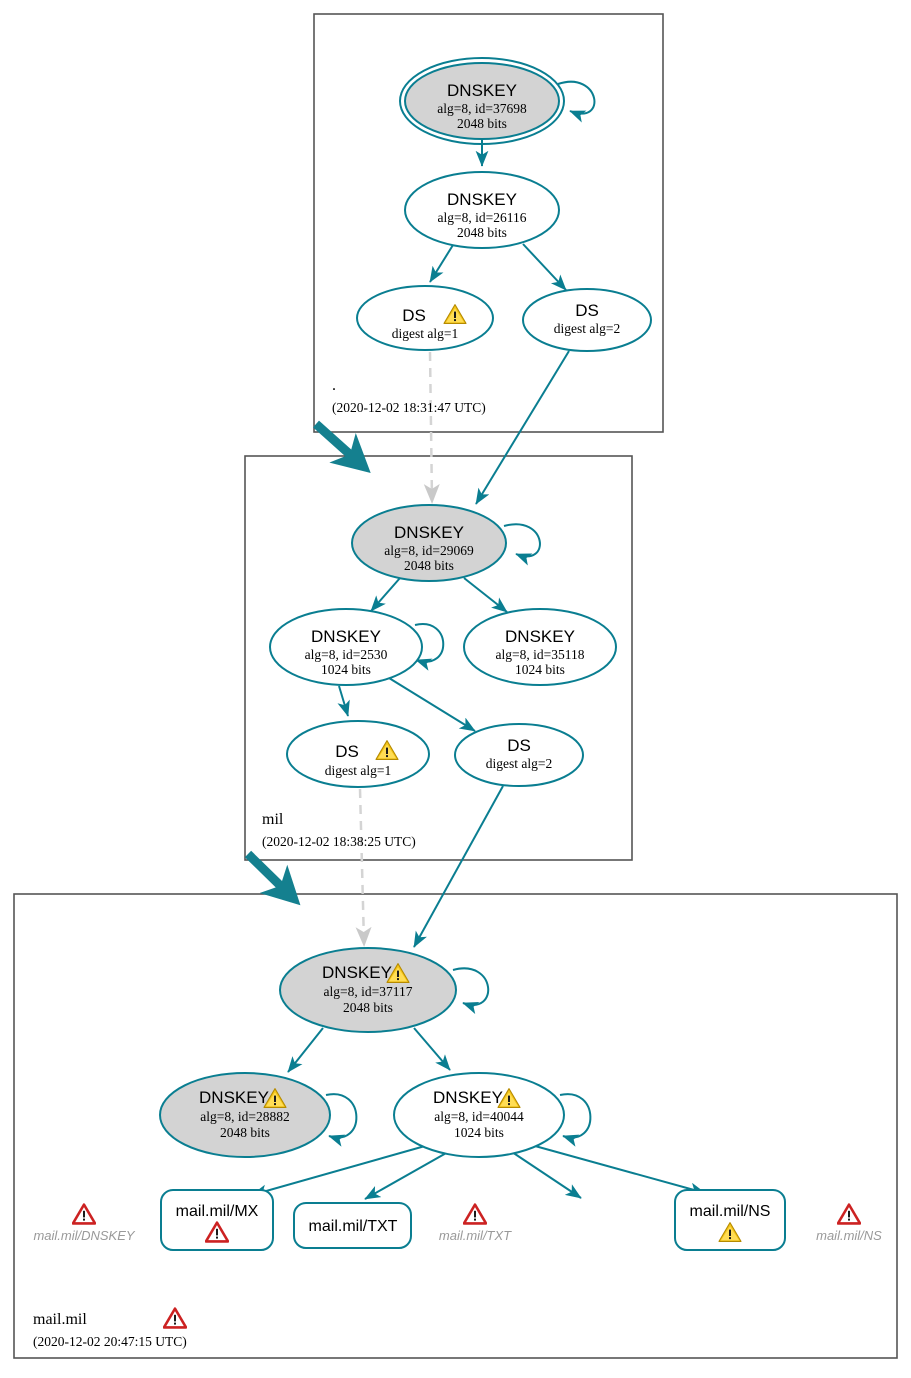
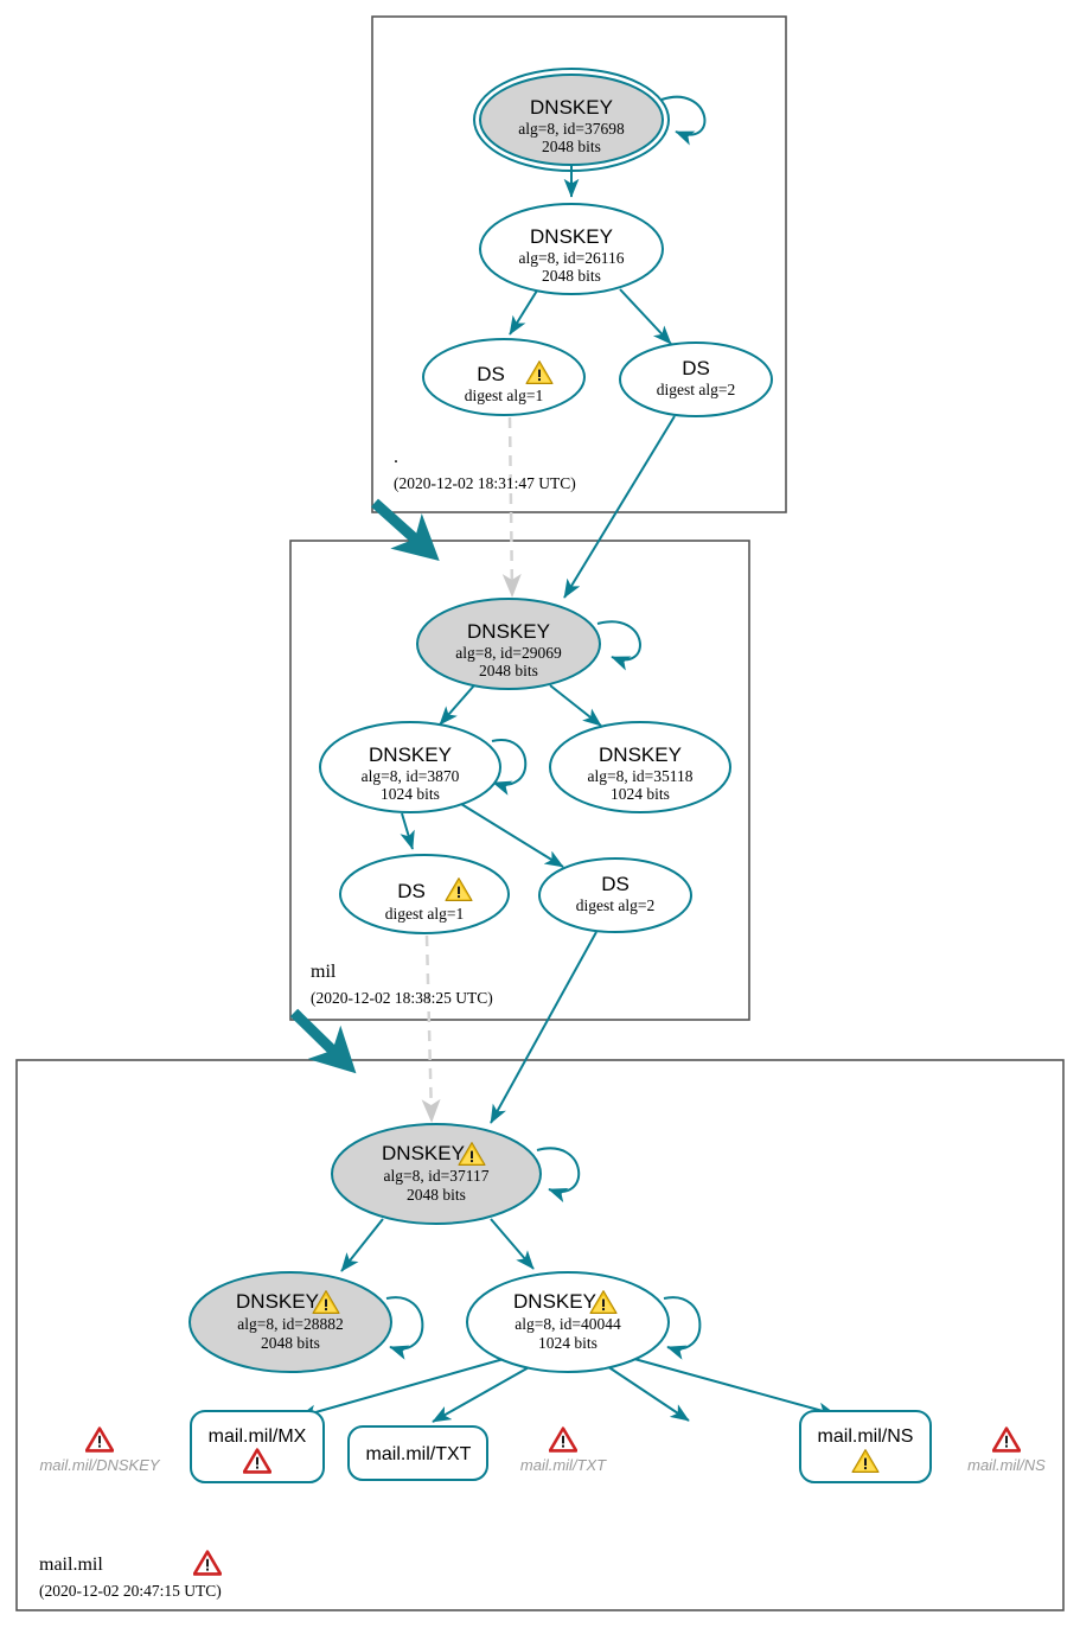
  DNSKEY
  alg=8, id=37698
  2048 bits
  DNSKEY
  alg=8, id=26116
  2048 bits
  DS
  digest alg=1
  DS
  digest alg=2
  .
  (2020-12-02 18:31:47 UTC)
  DNSKEY
  alg=8, id=29069
  2048 bits
  DNSKEY
- alg=8, id=2530
+ alg=8, id=3870
  1024 bits
  DNSKEY
  alg=8, id=35118
  1024 bits
  DS
  digest alg=1
  DS
  digest alg=2
  mil
  (2020-12-02 18:38:25 UTC)
  DNSKEY
  alg=8, id=37117
  2048 bits
  DNSKEY
  alg=8, id=28882
  2048 bits
  DNSKEY
  alg=8, id=40044
  1024 bits
  mail.mil/MX
  mail.mil/TXT
  mail.mil/NS
  mail.mil/DNSKEY
  mail.mil/TXT
  mail.mil/NS
  mail.mil
  (2020-12-02 20:47:15 UTC)
